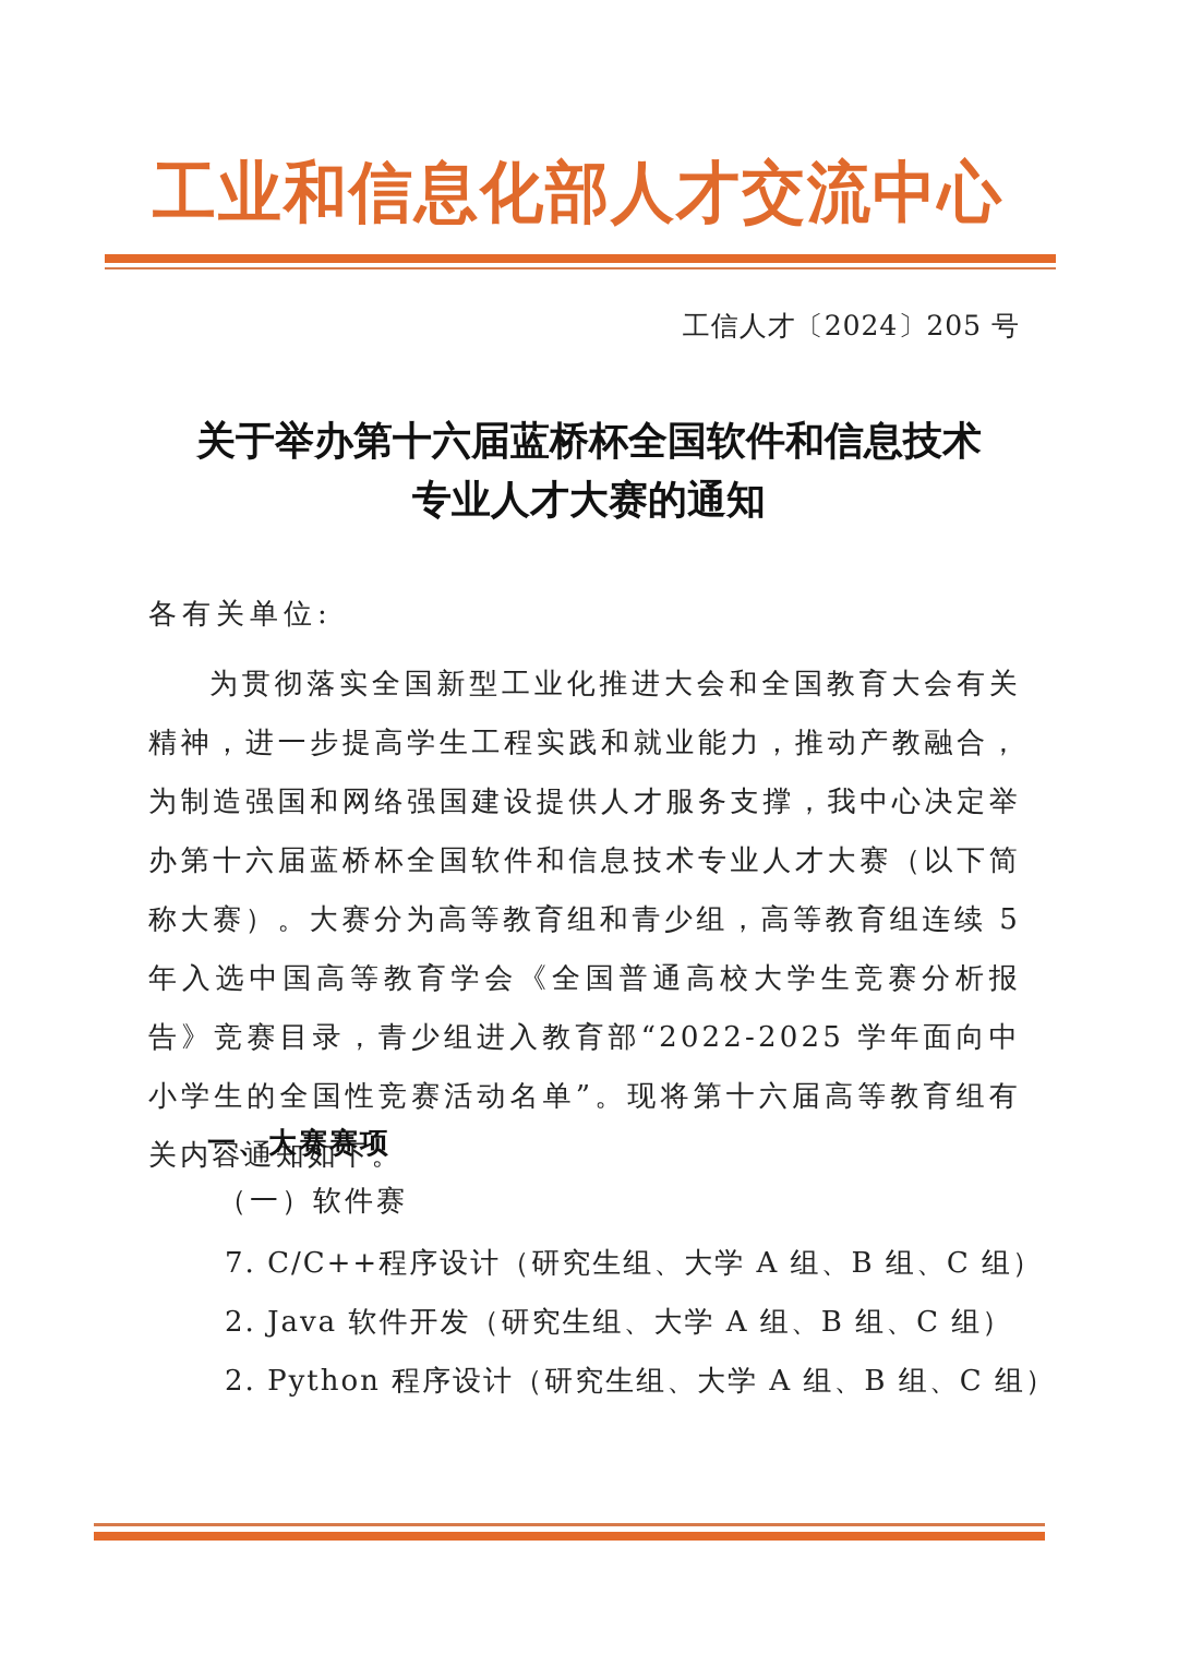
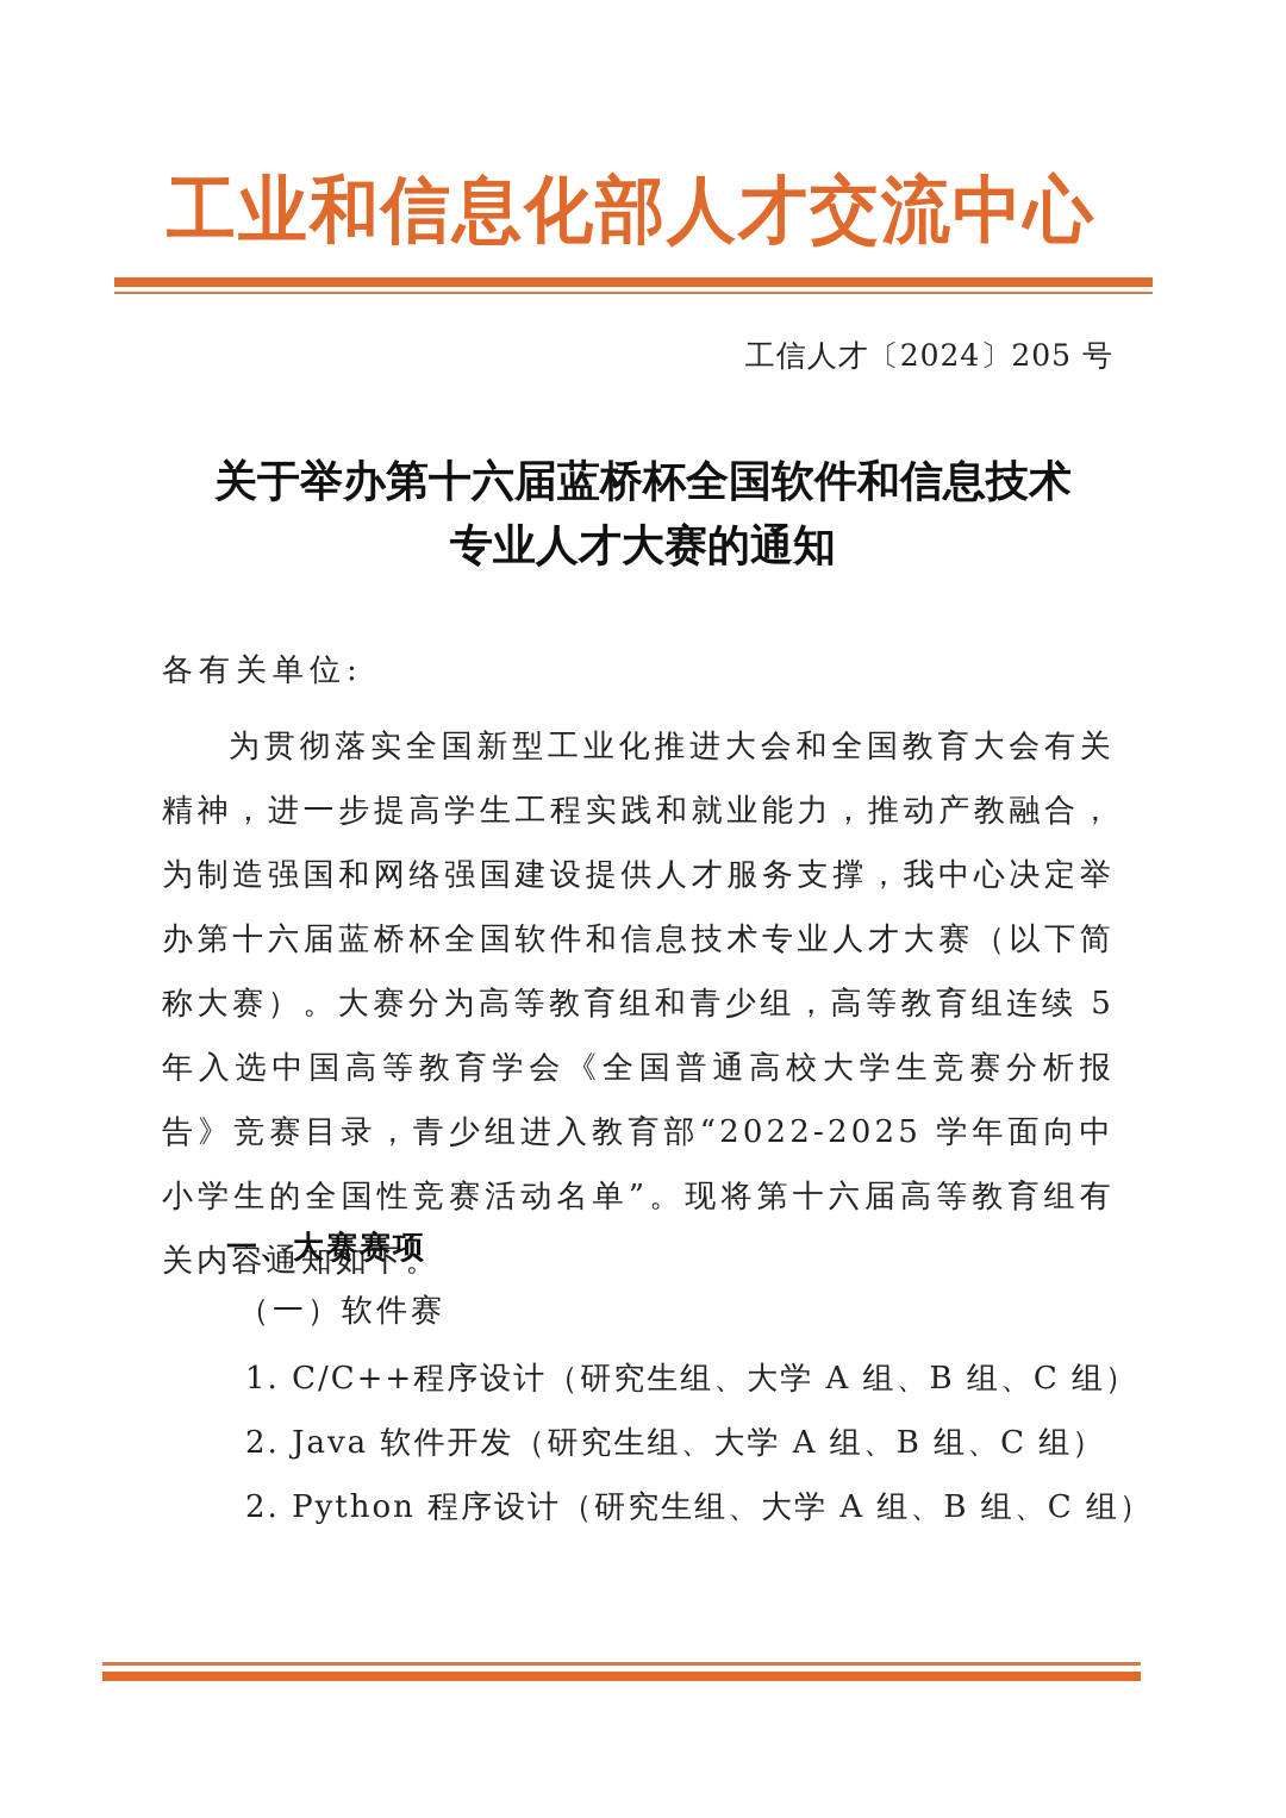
  工业和信息化部人才交流中心
  工信人才〔2024〕205 号
  关于举办第十六届蓝桥杯全国软件和信息技术
  专业人才大赛的通知
  各有关单位:
  为贯彻落实全国新型工业化推进大会和全国教育大会有关精神，进一步提高学生工程实践和就业能力，推动产教融合，为制造强国和网络强国建设提供人才服务支撑，我中心决定举办第十六届蓝桥杯全国软件和信息技术专业人才大赛（以下简称大赛）。大赛分为高等教育组和青少组，高等教育组连续 5 年入选中国高等教育学会《全国普通高校大学生竞赛分析报告》竞赛目录，青少组进入教育部“2022-2025 学年面向中小学生的全国性竞赛活动名单”。现将第十六届高等教育组有关内容通知如下。
  一、大赛赛项
  （一）软件赛
- 7. C/C++程序设计（研究生组、大学 A 组、B 组、C 组）
+ 1. C/C++程序设计（研究生组、大学 A 组、B 组、C 组）
  2. Java 软件开发（研究生组、大学 A 组、B 组、C 组）
  2. Python 程序设计（研究生组、大学 A 组、B 组、C 组）
